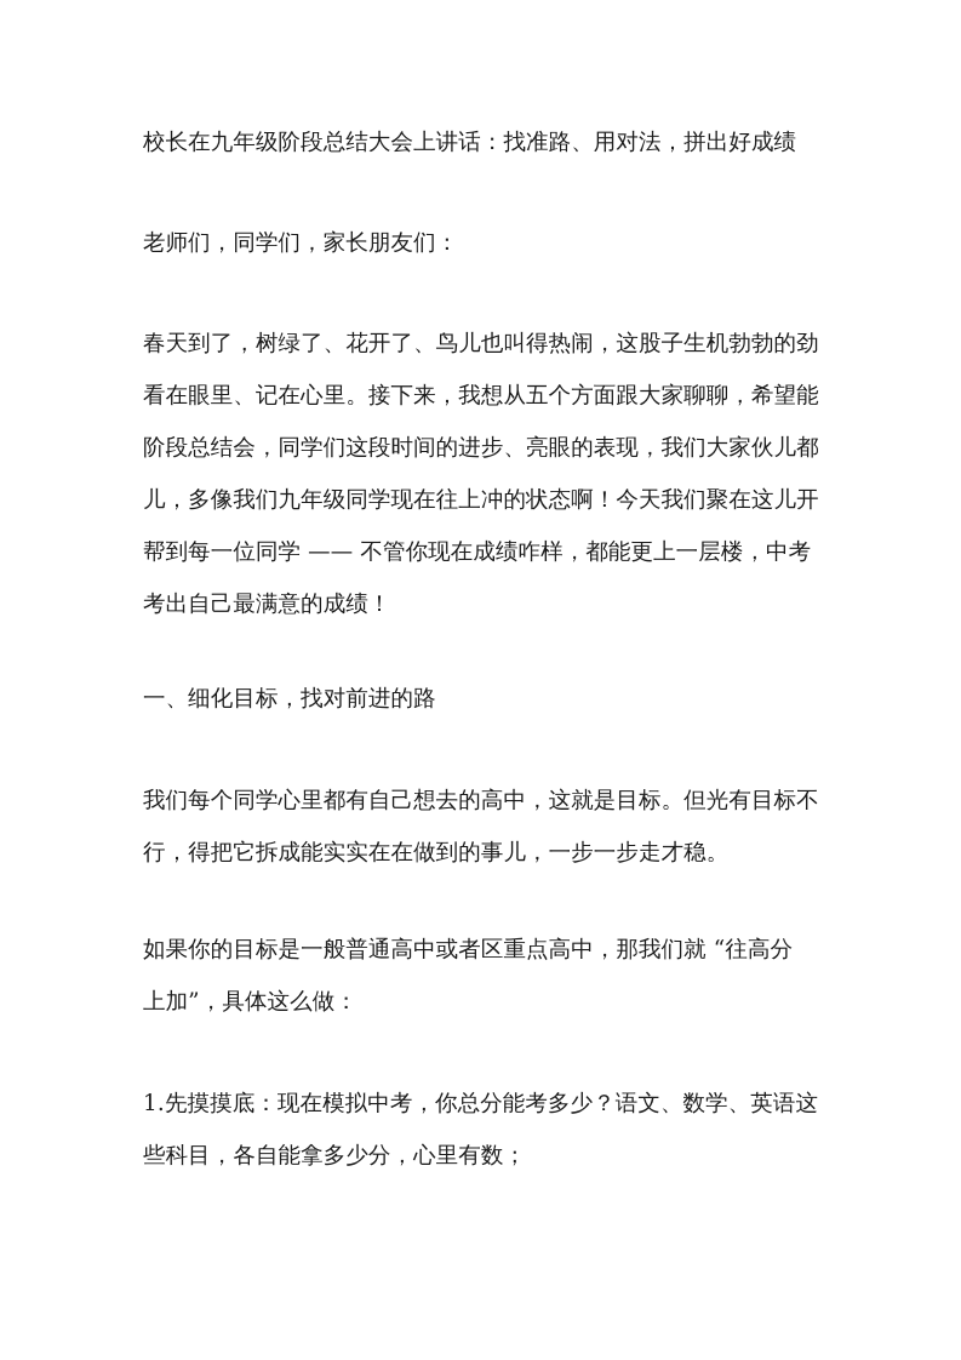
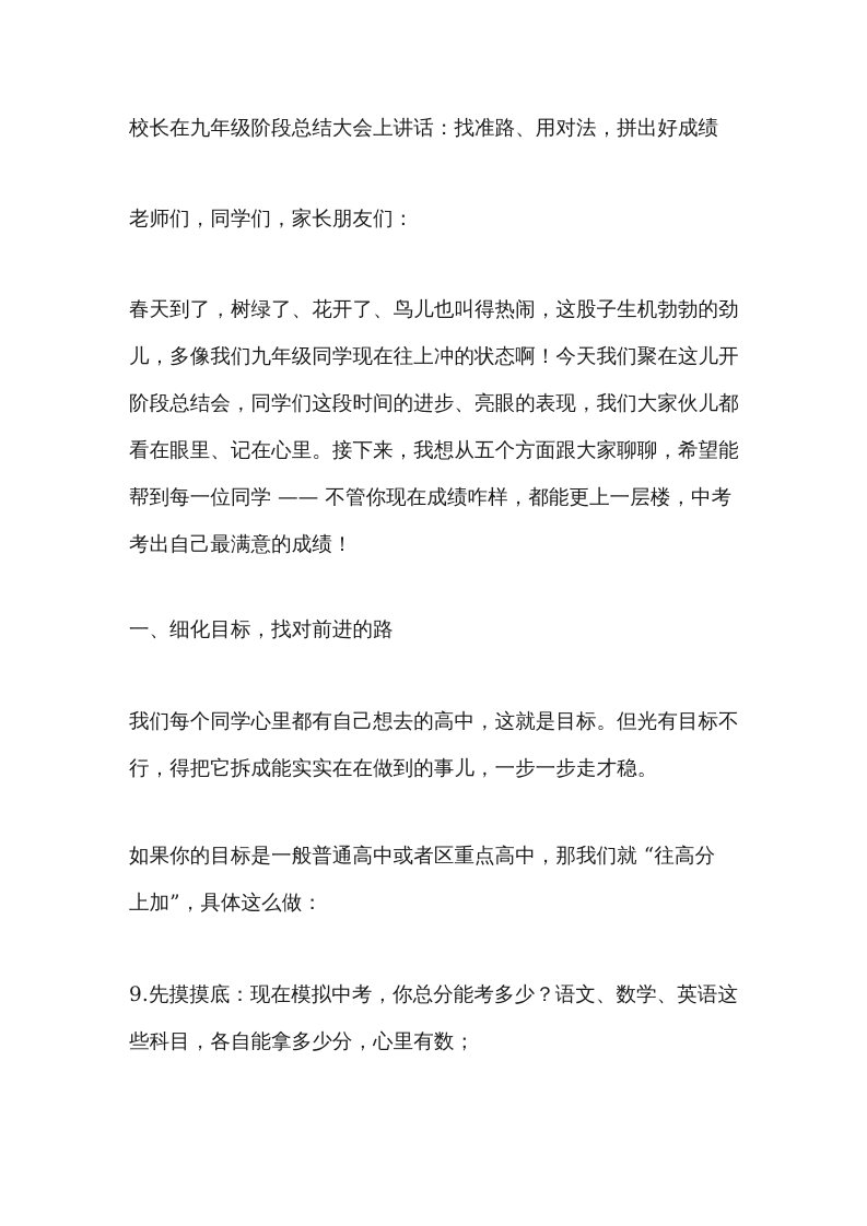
  校长在九年级阶段总结大会上讲话：找准路、用对法，拼出好成绩
  老师们，同学们，家长朋友们：
  春天到了，树绿了、花开了、鸟儿也叫得热闹，这股子生机勃勃的劲
- 看在眼里、记在心里。接下来，我想从五个方面跟大家聊聊，希望能
+ 儿，多像我们九年级同学现在往上冲的状态啊！今天我们聚在这儿开
  阶段总结会，同学们这段时间的进步、亮眼的表现，我们大家伙儿都
- 儿，多像我们九年级同学现在往上冲的状态啊！今天我们聚在这儿开
+ 看在眼里、记在心里。接下来，我想从五个方面跟大家聊聊，希望能
  帮到每一位同学 —— 不管你现在成绩咋样，都能更上一层楼，中考
  考出自己最满意的成绩！
  一、细化目标，找对前进的路
  我们每个同学心里都有自己想去的高中，这就是目标。但光有目标不
  行，得把它拆成能实实在在做到的事儿，一步一步走才稳。
  如果你的目标是一般普通高中或者区重点高中，那我们就 “往高分
  上加”，具体这么做：
- 1.先摸摸底：现在模拟中考，你总分能考多少？语文、数学、英语这
+ 9.先摸摸底：现在模拟中考，你总分能考多少？语文、数学、英语这
  些科目，各自能拿多少分，心里有数；
